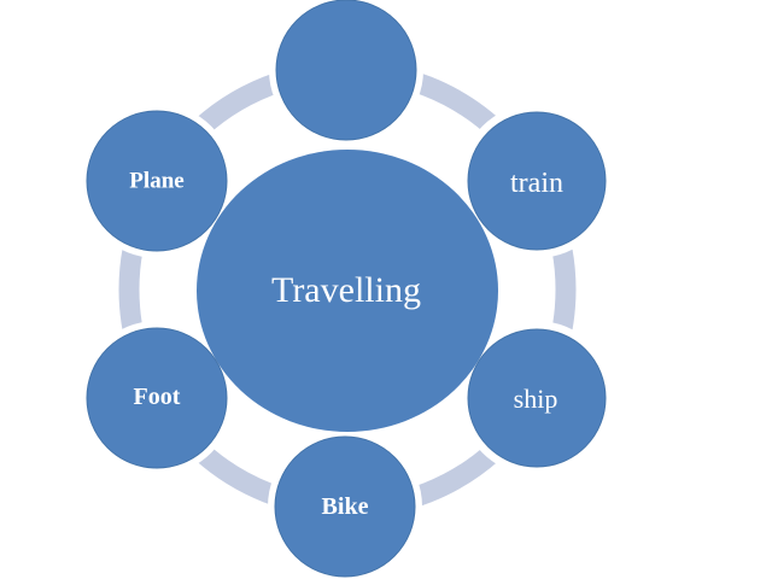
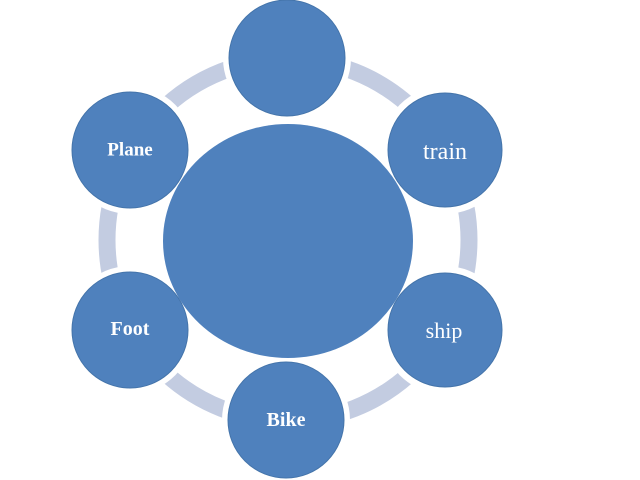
  train
  ship
  Bike
  Foot
  Plane
- Travelling
